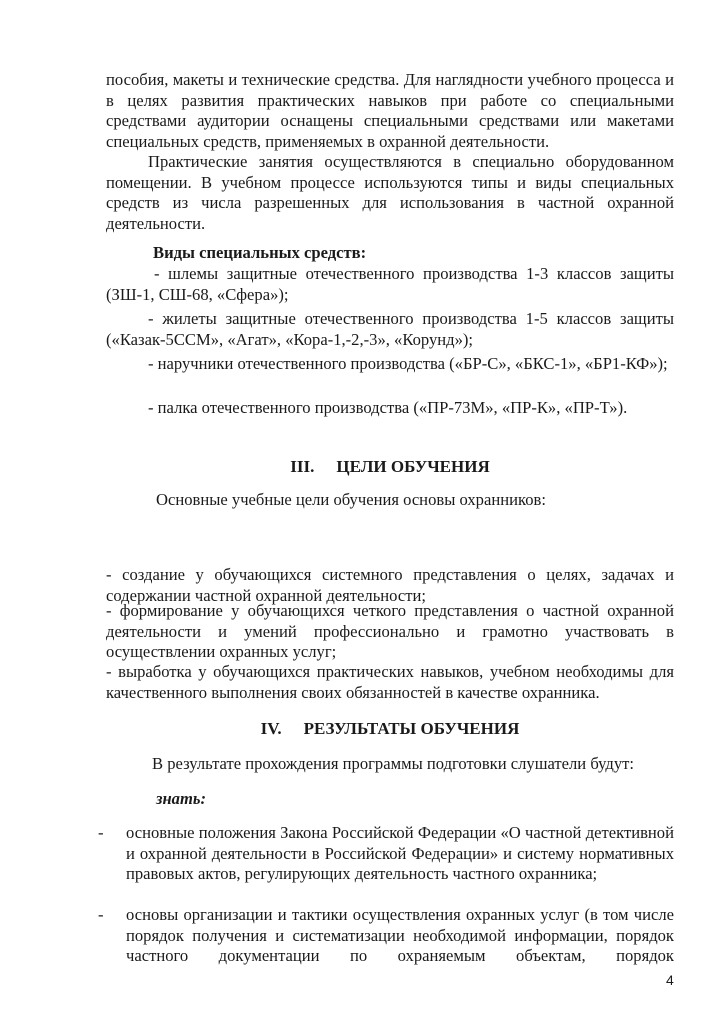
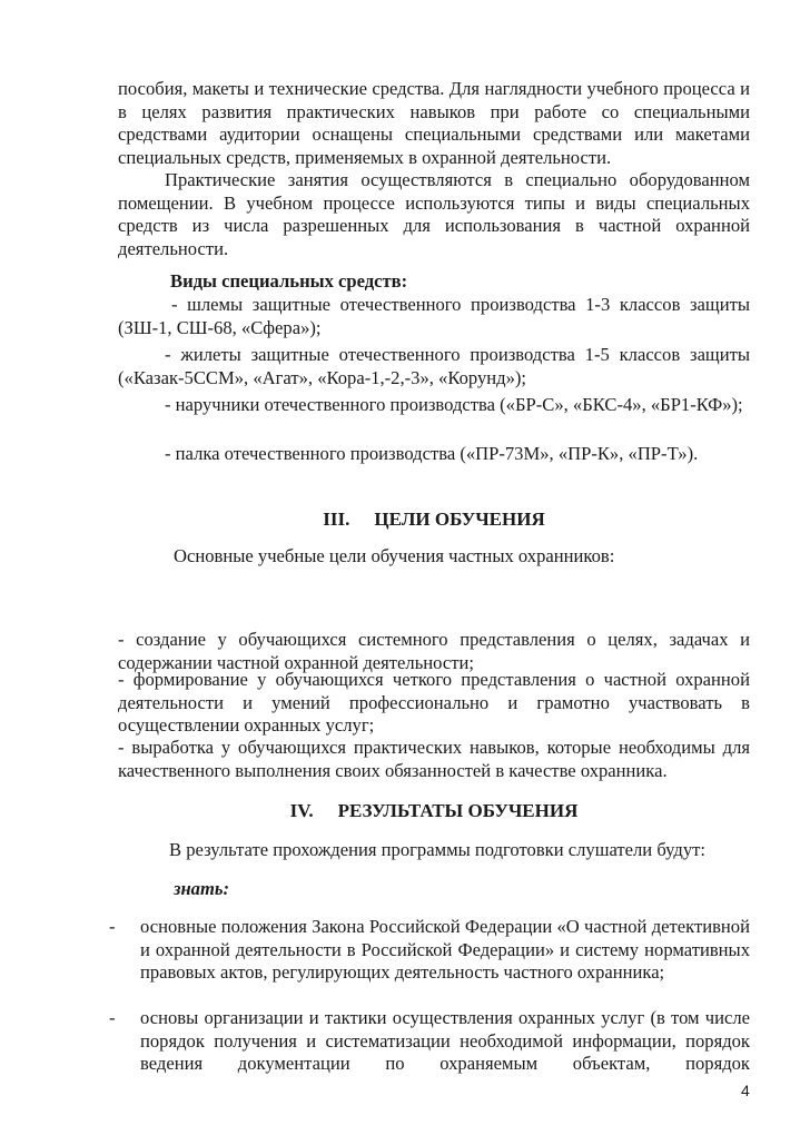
  пособия, макеты и технические средства. Для наглядности учебного процесса и в целях развития практических навыков при работе со специальными средствами аудитории оснащены специальными средствами или макетами специальных средств, применяемых в охранной деятельности.
  Практические занятия осуществляются в специально оборудованном помещении. В учебном процессе используются типы и виды специальных средств из числа разрешенных для использования в частной охранной деятельности.
  Виды специальных средств:
  - шлемы защитные отечественного производства 1-3 классов защиты (ЗШ-1, СШ-68, «Сфера»);
  - жилеты защитные отечественного производства 1-5 классов защиты («Казак-5ССМ», «Агат», «Кора-1,-2,-3», «Корунд»);
- - наручники отечественного производства («БР-С», «БКС-1», «БР1-КФ»);
+ - наручники отечественного производства («БР-С», «БКС-4», «БР1-КФ»);
  - палка отечественного производства («ПР-73М», «ПР-К», «ПР-Т»).
  III. ЦЕЛИ ОБУЧЕНИЯ
- Основные учебные цели обучения основы охранников:
+ Основные учебные цели обучения частных охранников:
  - создание у обучающихся системного представления о целях, задачах и содержании частной охранной деятельности;
  - формирование у обучающихся четкого представления о частной охранной деятельности и умений профессионально и грамотно участвовать в осуществлении охранных услуг;
- - выработка у обучающихся практических навыков, учебном необходимы для качественного выполнения своих обязанностей в качестве охранника.
+ - выработка у обучающихся практических навыков, которые необходимы для качественного выполнения своих обязанностей в качестве охранника.
  IV. РЕЗУЛЬТАТЫ ОБУЧЕНИЯ
  В результате прохождения программы подготовки слушатели будут:
  знать:
  -
  основные положения Закона Российской Федерации «О частной детективной и охранной деятельности в Российской Федерации» и систему нормативных правовых актов, регулирующих деятельность частного охранника;
  -
- основы организации и тактики осуществления охранных услуг (в том числе порядок получения и систематизации необходимой информации, порядок частного документации по охраняемым объектам, порядок
+ основы организации и тактики осуществления охранных услуг (в том числе порядок получения и систематизации необходимой информации, порядок ведения документации по охраняемым объектам, порядок
  4
